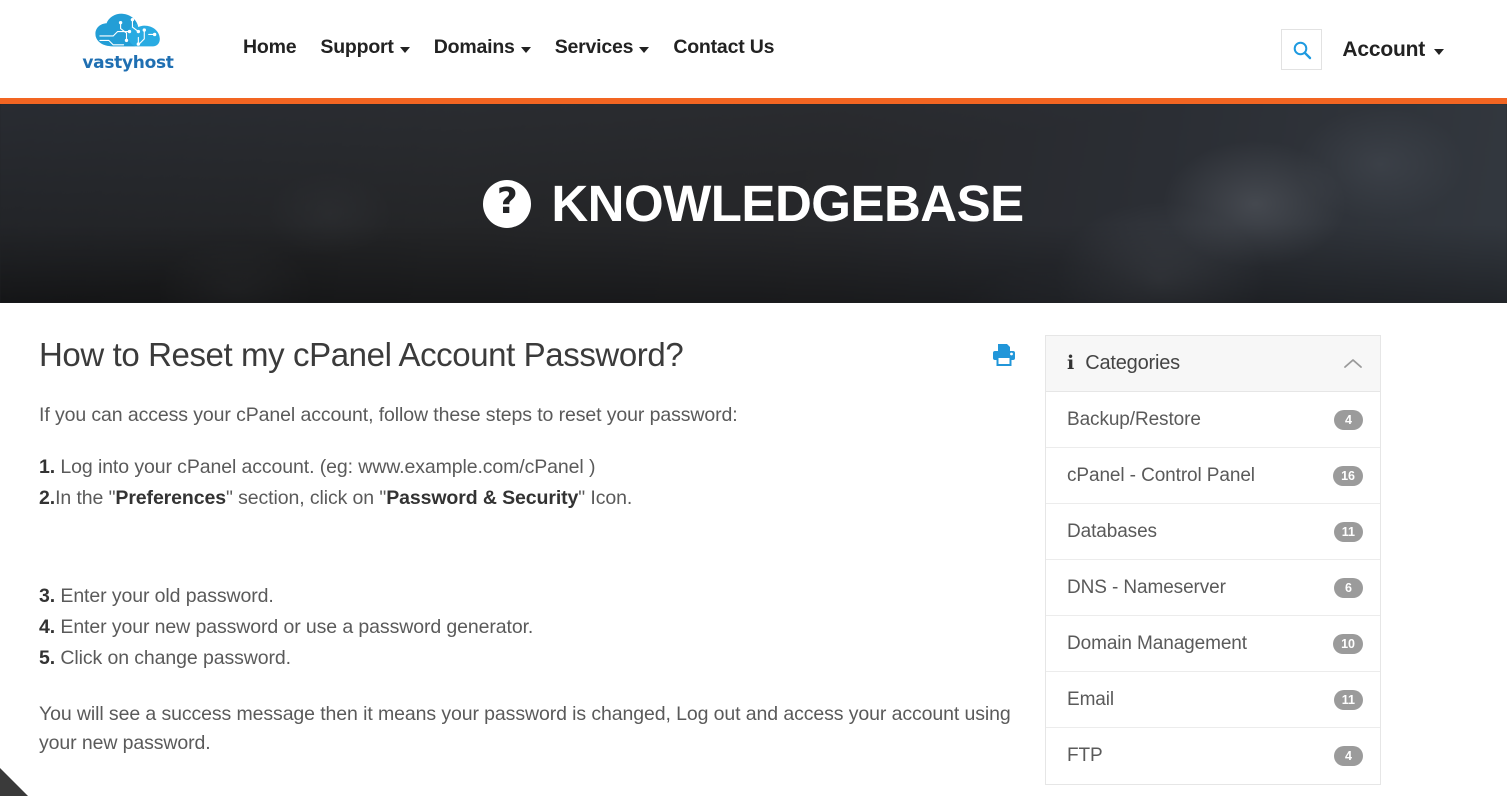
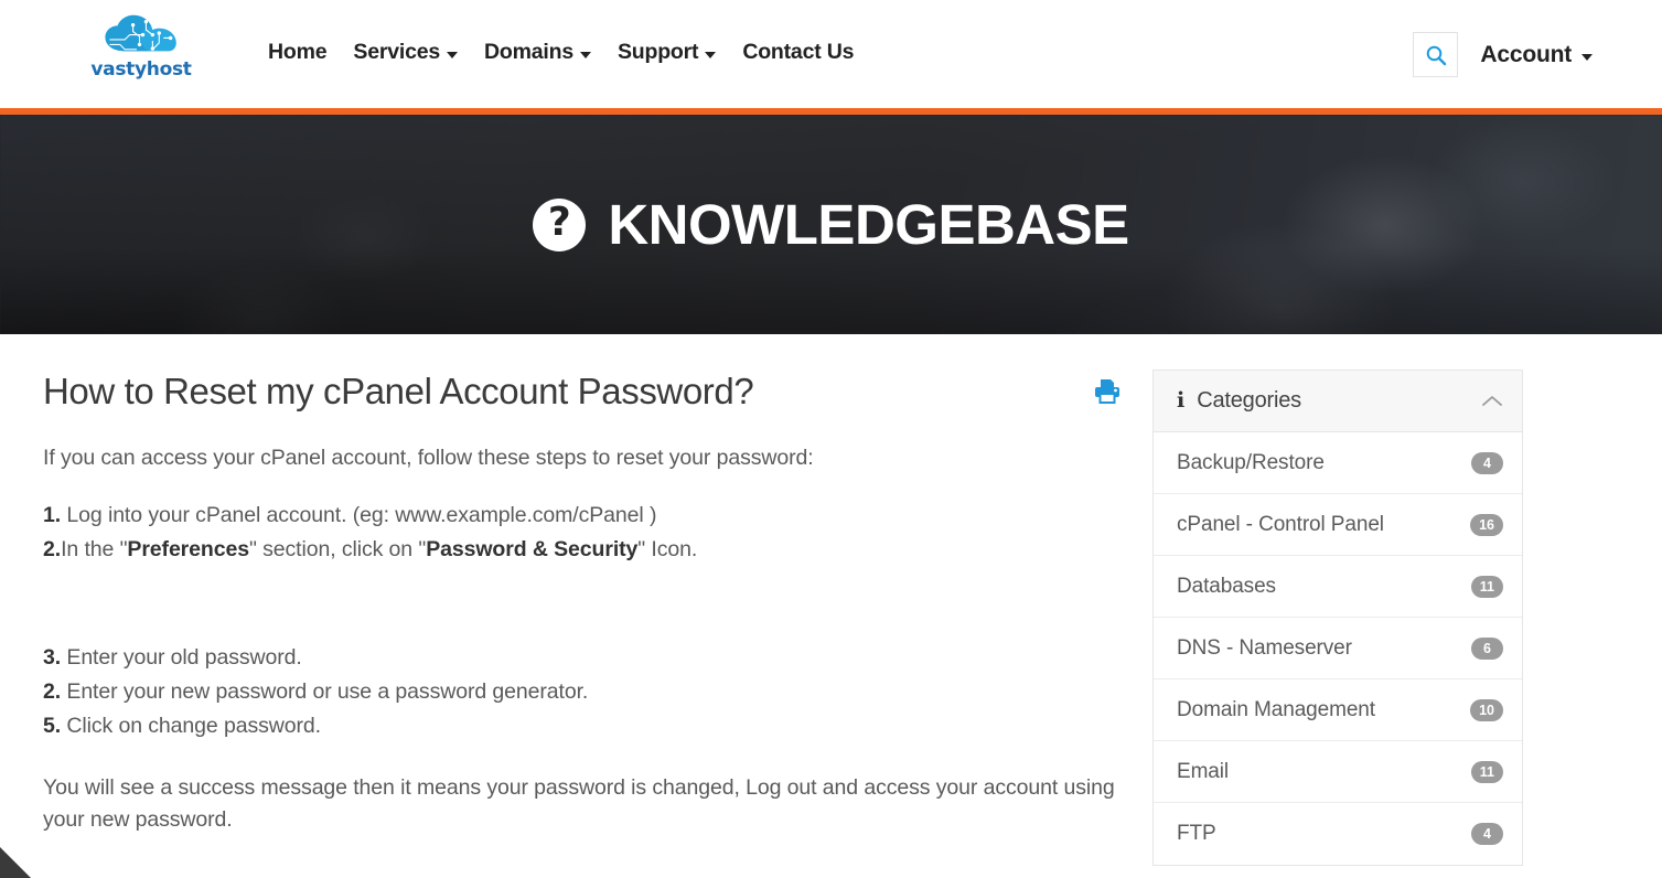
  vastyhost
  Home
- Support
+ Services
  Domains
- Services
+ Support
  Contact Us
  Account
  ?
  KNOWLEDGEBASE
  How to Reset my cPanel Account Password?
  If you can access your cPanel account, follow these steps to reset your password:
  1. Log into your cPanel account. (eg: www.example.com/cPanel )
  2.In the "Preferences" section, click on "Password & Security" Icon.
  3. Enter your old password.
- 4. Enter your new password or use a password generator.
+ 2. Enter your new password or use a password generator.
  5. Click on change password.
  You will see a success message then it means your password is changed, Log out and access your account using your new password.
  i
  Categories
  Backup/Restore
  4
  cPanel - Control Panel
  16
  Databases
  11
  DNS - Nameserver
  6
  Domain Management
  10
  Email
  11
  FTP
  4
